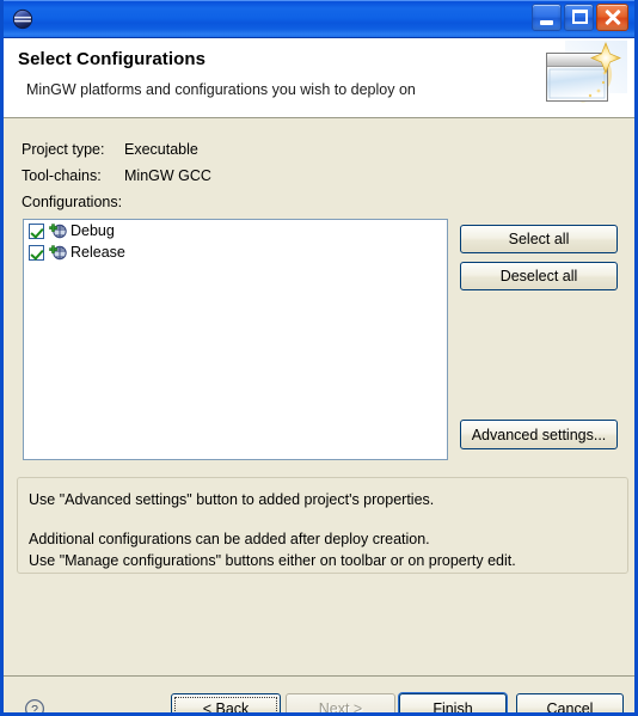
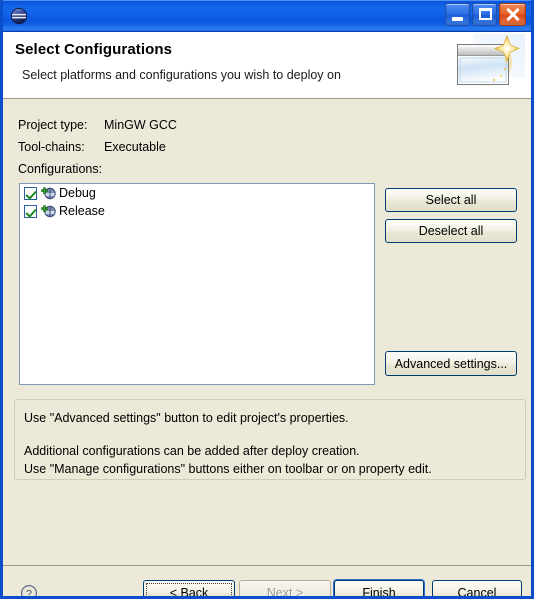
  Select Configurations
- MinGW platforms and configurations you wish to deploy on
+ Select platforms and configurations you wish to deploy on
  Project type:
- Executable
+ MinGW GCC
  Tool-chains:
- MinGW GCC
+ Executable
  Configurations:
  Debug
  Release
  Select all
  Deselect all
  Advanced settings...
- Use "Advanced settings" button to added project's properties.
+ Use "Advanced settings" button to edit project's properties.
  Additional configurations can be added after deploy creation.
  Use "Manage configurations" buttons either on toolbar or on property edit.
  ?
  < Back
  Next >
  Finish
  Cancel
